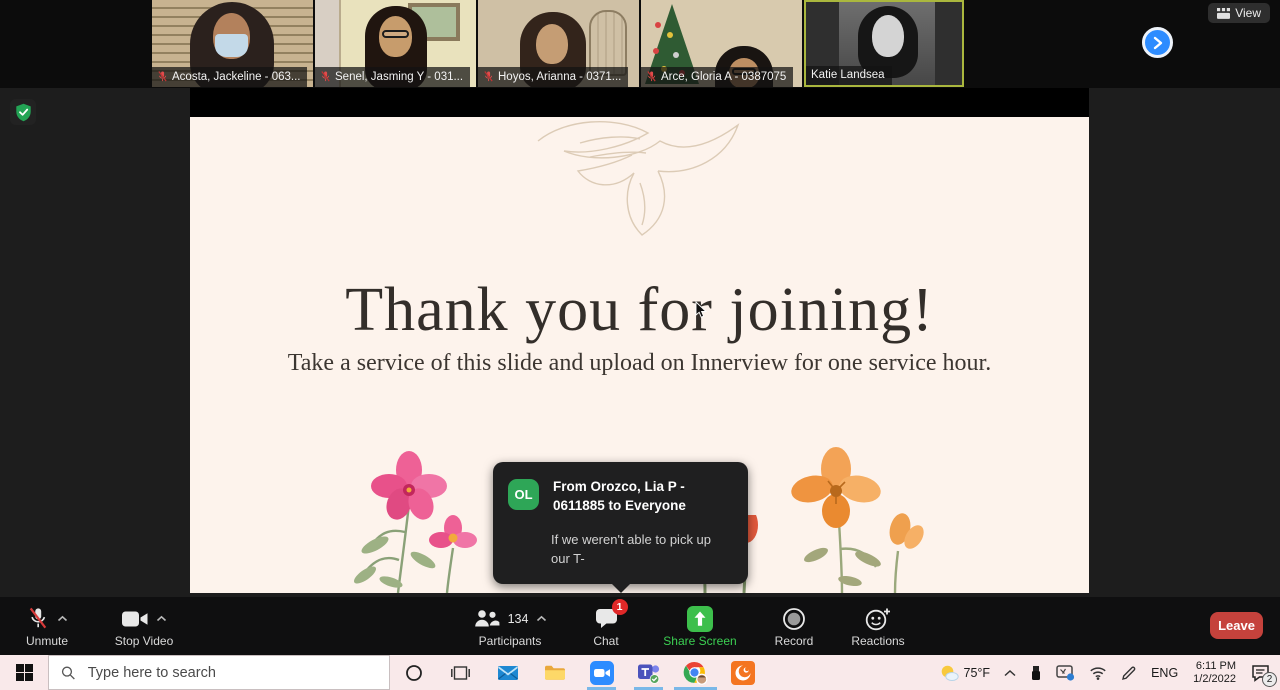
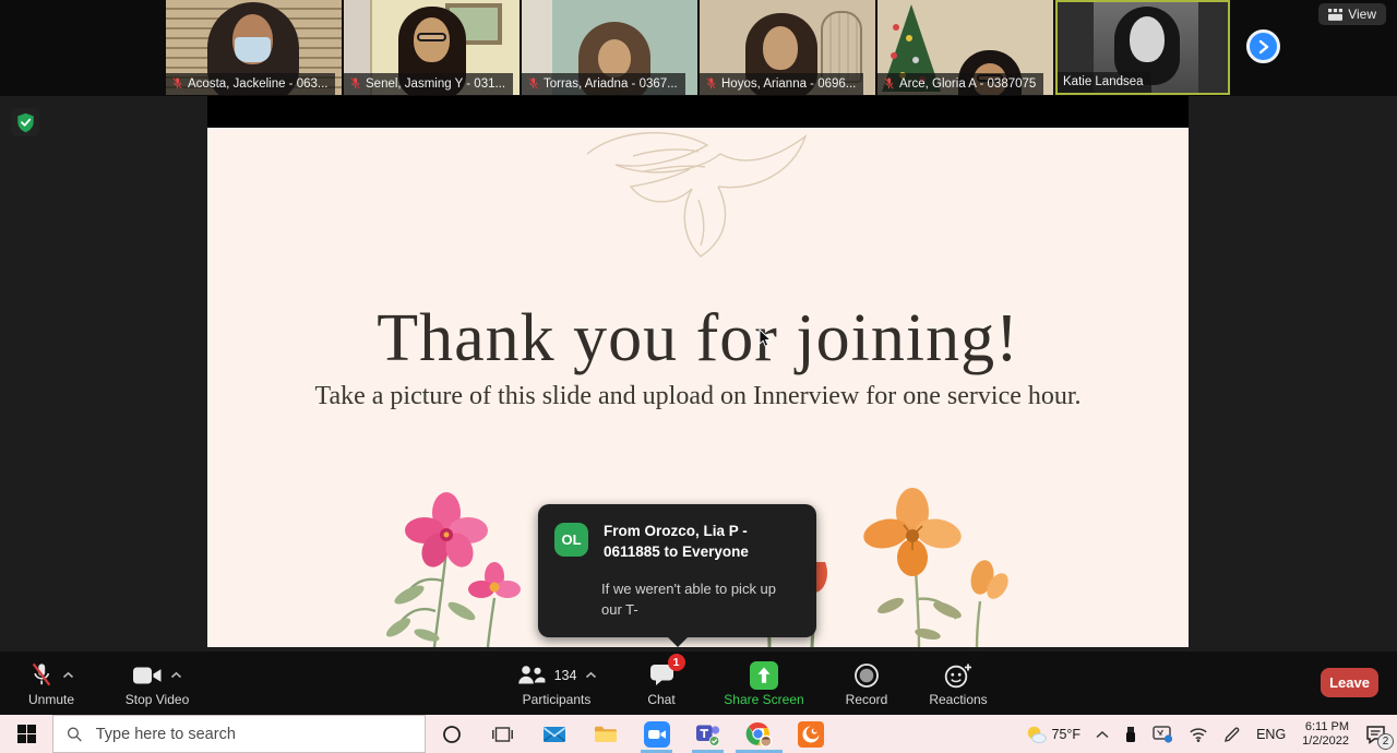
  Acosta, Jackeline - 063...
  Senel, Jasming Y - 031...
+ Torras, Ariadna - 0367...
- Hoyos, Arianna - 0371...
+ Hoyos, Arianna - 0696...
  Arce, Gloria A - 0387075
  Katie Landsea
  View
  Thank you fo joining!
- Take a service of this slide and upload on Innerview for one service hour.
+ Take a picture of this slide and upload on Innerview for one service hour.
  OL
  From Orozco, Lia P - 0611885 to Everyone
  If we weren't able to pick up our T-
  Unmute
  Stop Video
  134
  Participants
  1
  Chat
  Share Screen
  Record
  Reactions
  Leave
  Type here to search
  75°F
  ENG
  6:11 PM
  1/2/2022
  2
